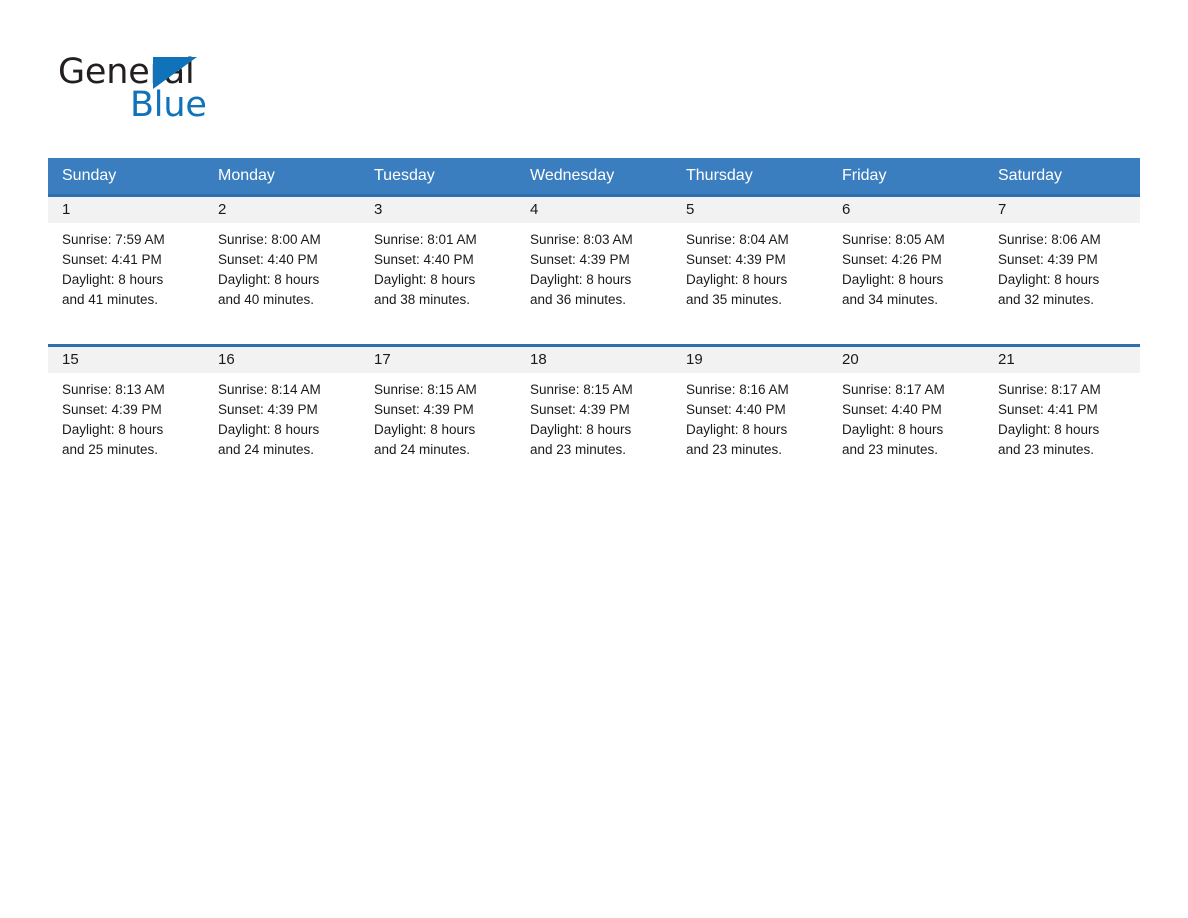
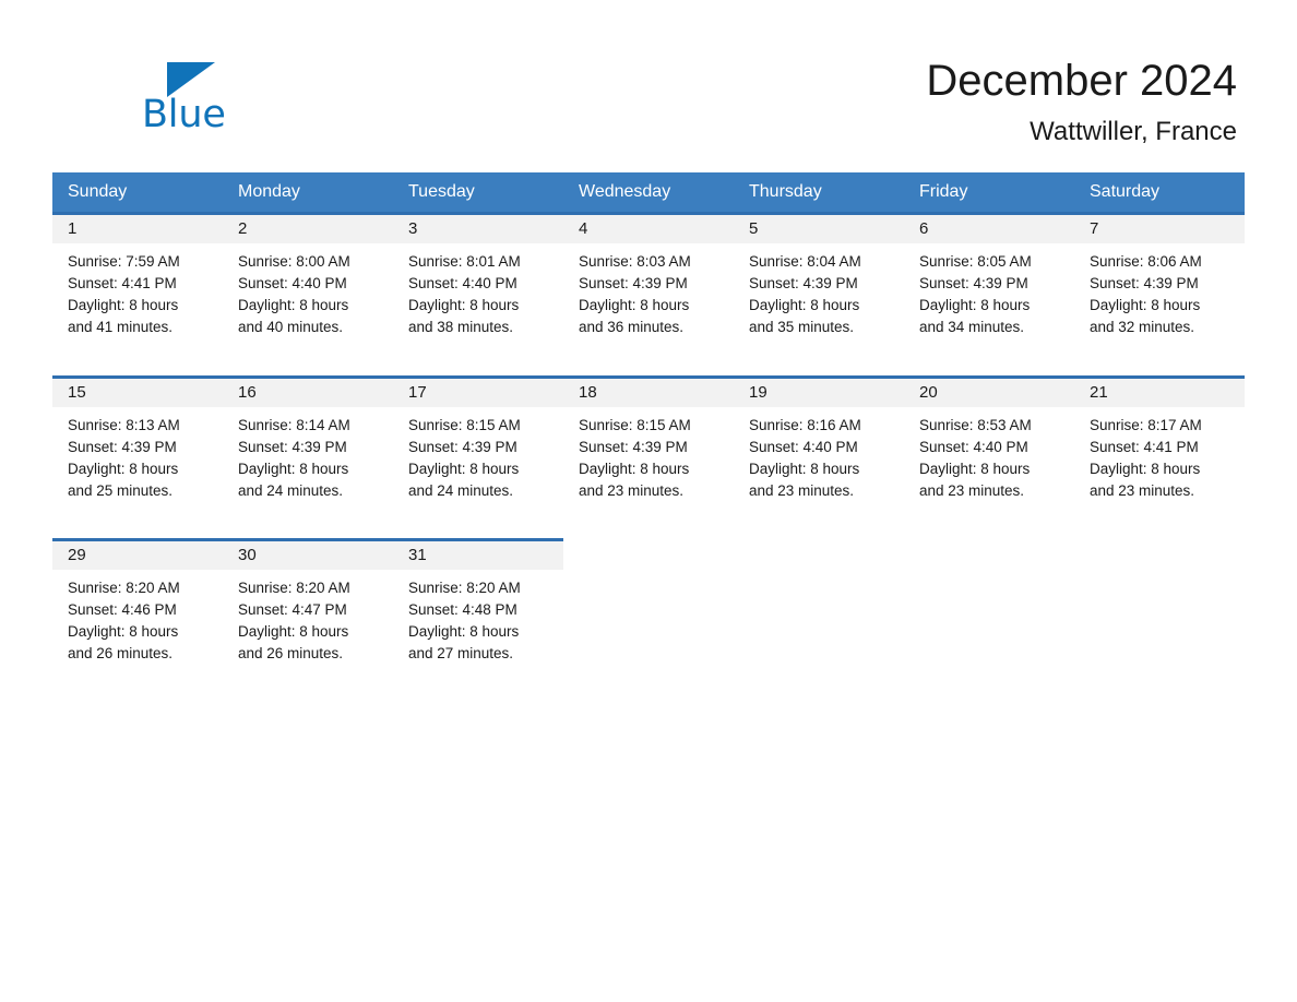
- General
  Blue
+ December 2024
+ Wattwiller, France
  Sunday	Monday	Tuesday	Wednesday	Thursday	Friday	Saturday
- 1Sunrise: 7:59 AM Sunset: 4:41 PM Daylight: 8 hours and 41 minutes.	2Sunrise: 8:00 AM Sunset: 4:40 PM Daylight: 8 hours and 40 minutes.	3Sunrise: 8:01 AM Sunset: 4:40 PM Daylight: 8 hours and 38 minutes.	4Sunrise: 8:03 AM Sunset: 4:39 PM Daylight: 8 hours and 36 minutes.	5Sunrise: 8:04 AM Sunset: 4:39 PM Daylight: 8 hours and 35 minutes.	6Sunrise: 8:05 AM Sunset: 4:26 PM Daylight: 8 hours and 34 minutes.	7Sunrise: 8:06 AM Sunset: 4:39 PM Daylight: 8 hours and 32 minutes.
+ 1Sunrise: 7:59 AM Sunset: 4:41 PM Daylight: 8 hours and 41 minutes.	2Sunrise: 8:00 AM Sunset: 4:40 PM Daylight: 8 hours and 40 minutes.	3Sunrise: 8:01 AM Sunset: 4:40 PM Daylight: 8 hours and 38 minutes.	4Sunrise: 8:03 AM Sunset: 4:39 PM Daylight: 8 hours and 36 minutes.	5Sunrise: 8:04 AM Sunset: 4:39 PM Daylight: 8 hours and 35 minutes.	6Sunrise: 8:05 AM Sunset: 4:39 PM Daylight: 8 hours and 34 minutes.	7Sunrise: 8:06 AM Sunset: 4:39 PM Daylight: 8 hours and 32 minutes.
- 15Sunrise: 8:13 AM Sunset: 4:39 PM Daylight: 8 hours and 25 minutes.	16Sunrise: 8:14 AM Sunset: 4:39 PM Daylight: 8 hours and 24 minutes.	17Sunrise: 8:15 AM Sunset: 4:39 PM Daylight: 8 hours and 24 minutes.	18Sunrise: 8:15 AM Sunset: 4:39 PM Daylight: 8 hours and 23 minutes.	19Sunrise: 8:16 AM Sunset: 4:40 PM Daylight: 8 hours and 23 minutes.	20Sunrise: 8:17 AM Sunset: 4:40 PM Daylight: 8 hours and 23 minutes.	21Sunrise: 8:17 AM Sunset: 4:41 PM Daylight: 8 hours and 23 minutes.
+ 15Sunrise: 8:13 AM Sunset: 4:39 PM Daylight: 8 hours and 25 minutes.	16Sunrise: 8:14 AM Sunset: 4:39 PM Daylight: 8 hours and 24 minutes.	17Sunrise: 8:15 AM Sunset: 4:39 PM Daylight: 8 hours and 24 minutes.	18Sunrise: 8:15 AM Sunset: 4:39 PM Daylight: 8 hours and 23 minutes.	19Sunrise: 8:16 AM Sunset: 4:40 PM Daylight: 8 hours and 23 minutes.	20Sunrise: 8:53 AM Sunset: 4:40 PM Daylight: 8 hours and 23 minutes.	21Sunrise: 8:17 AM Sunset: 4:41 PM Daylight: 8 hours and 23 minutes.
+ 29Sunrise: 8:20 AM Sunset: 4:46 PM Daylight: 8 hours and 26 minutes.	30Sunrise: 8:20 AM Sunset: 4:47 PM Daylight: 8 hours and 26 minutes.	31Sunrise: 8:20 AM Sunset: 4:48 PM Daylight: 8 hours and 27 minutes.
